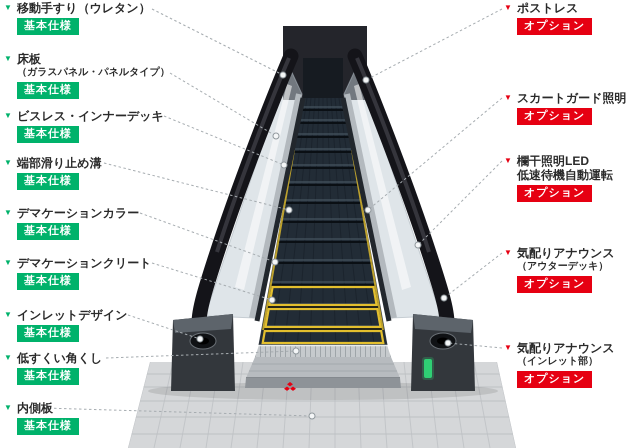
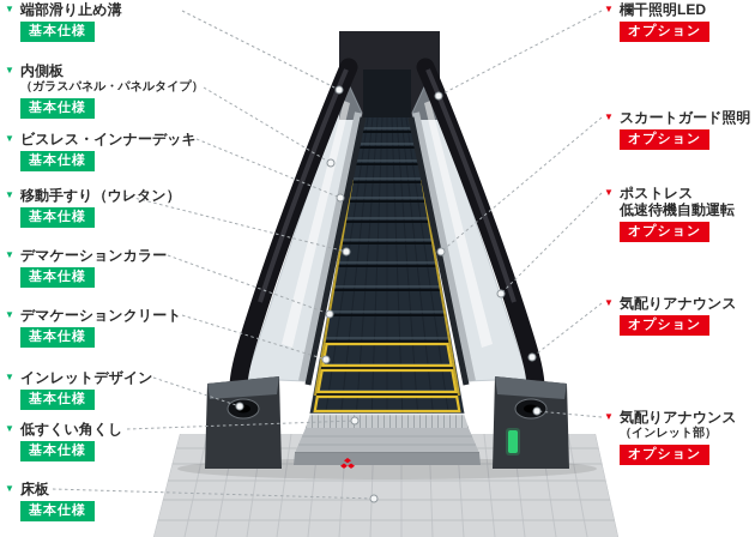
  ▼
- 移動手すり（ウレタン）
+ 端部滑り止め溝
  基本仕様
  ▼
- 床板
+ 内側板
  （ガラスパネル・パネルタイプ）
  基本仕様
  ▼
  ビスレス・インナーデッキ
  基本仕様
  ▼
- 端部滑り止め溝
+ 移動手すり（ウレタン）
  基本仕様
  ▼
  デマケーションカラー
  基本仕様
  ▼
  デマケーションクリート
  基本仕様
  ▼
  インレットデザイン
  基本仕様
  ▼
  低すくい角くし
  基本仕様
  ▼
- 内側板
+ 床板
  基本仕様
  ▼
- ポストレス
+ 欄干照明LED
  オプション
  ▼
  スカートガード照明
  オプション
  ▼
- 欄干照明LED
+ ポストレス
  低速待機自動運転
  オプション
  ▼
  気配りアナウンス
- （アウターデッキ）
  オプション
  ▼
  気配りアナウンス
  （インレット部）
  オプション
